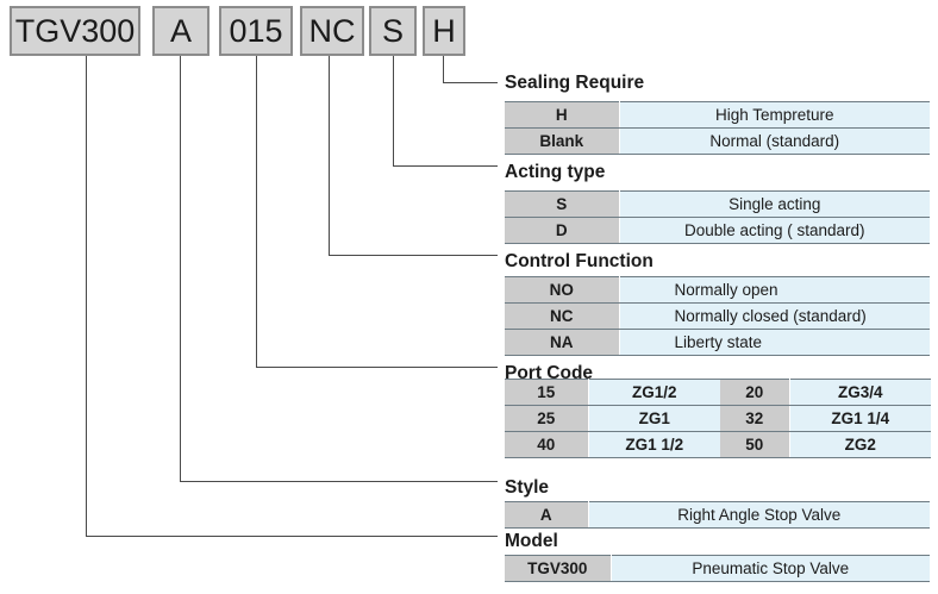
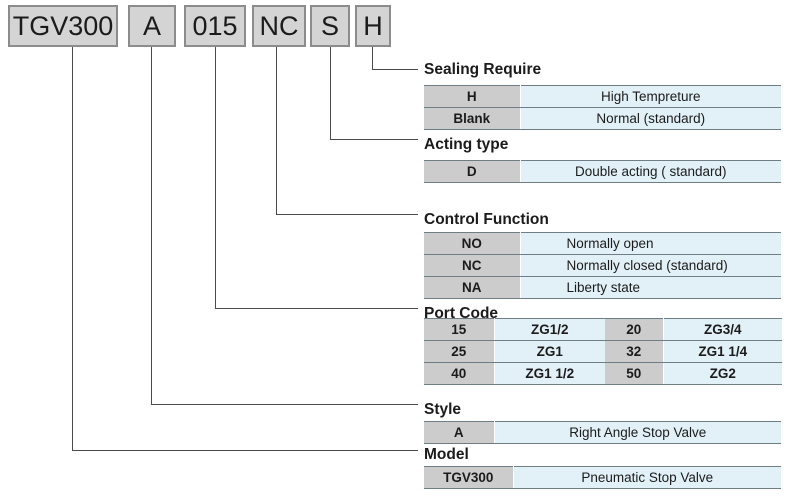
  TGV300
  A
  015
  NC
  S
  H
  Sealing Require
  H	High Tempreture
  Blank	Normal (standard)
  Acting type
- S	Single acting
  D	Double acting ( standard)
  Control Function
  NO	Normally open
  NC	Normally closed (standard)
  NA	Liberty state
  Style
  A	Right Angle Stop Valve
  Model
  TGV300	Pneumatic Stop Valve
  Port Code
  15	ZG1/2	20	ZG3/4
  25	ZG1	32	ZG1 1/4
  40	ZG1 1/2	50	ZG2
